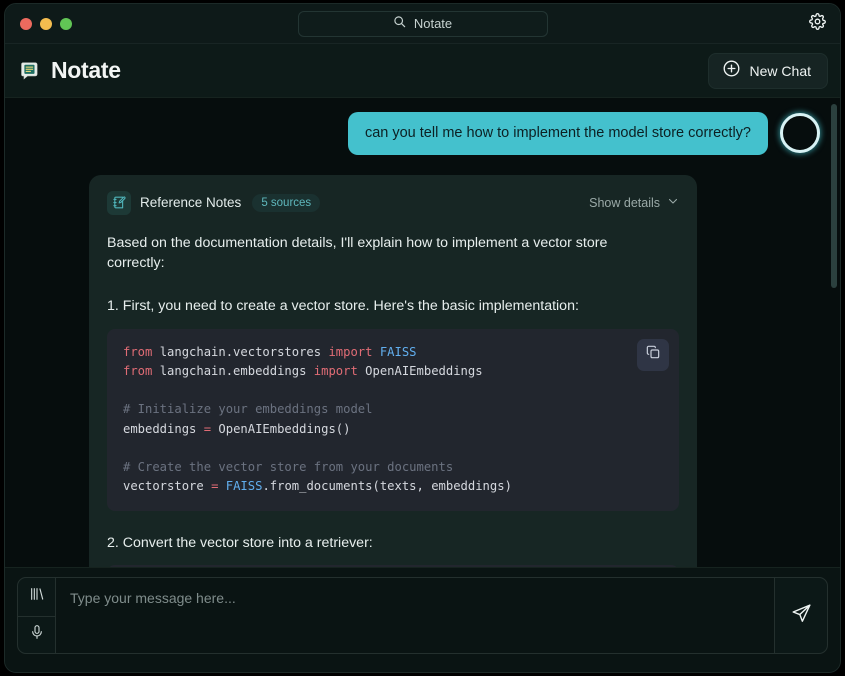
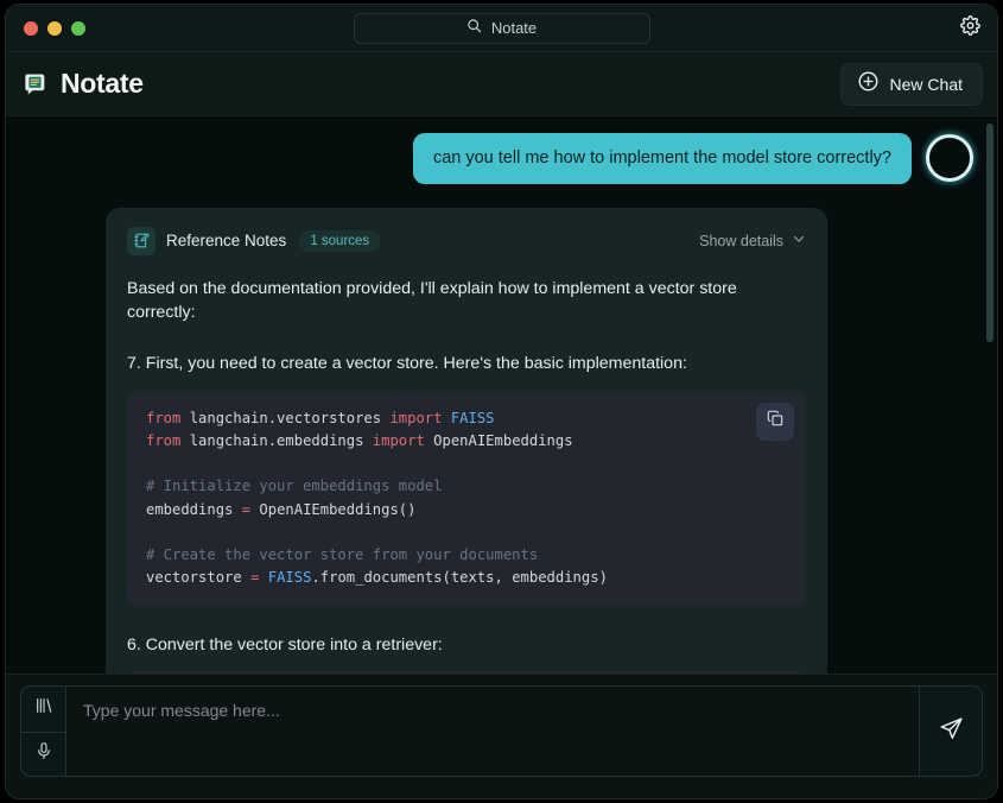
  Notate
  Notate
  New Chat
  can you tell me how to implement the model store correctly?
  Reference Notes
- 5 sources
+ 1 sources
  Show details
- Based on the documentation details, I'll explain how to implement a vector store correctly:
+ Based on the documentation provided, I'll explain how to implement a vector store correctly:
- 1. First, you need to create a vector store. Here's the basic implementation:
+ 7. First, you need to create a vector store. Here's the basic implementation:
  from langchain.vectorstores import FAISS from langchain.embeddings import OpenAIEmbeddings # Initialize your embeddings model embeddings = OpenAIEmbeddings() # Create the vector store from your documents vectorstore = FAISS.from_documents(texts, embeddings)
- 2. Convert the vector store into a retriever:
+ 6. Convert the vector store into a retriever:
  Type your message here...
